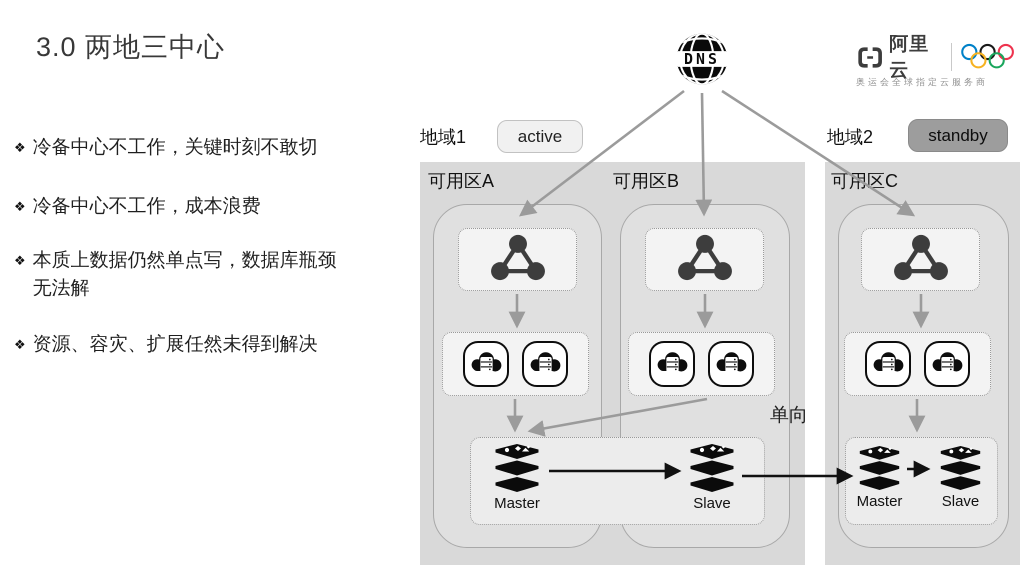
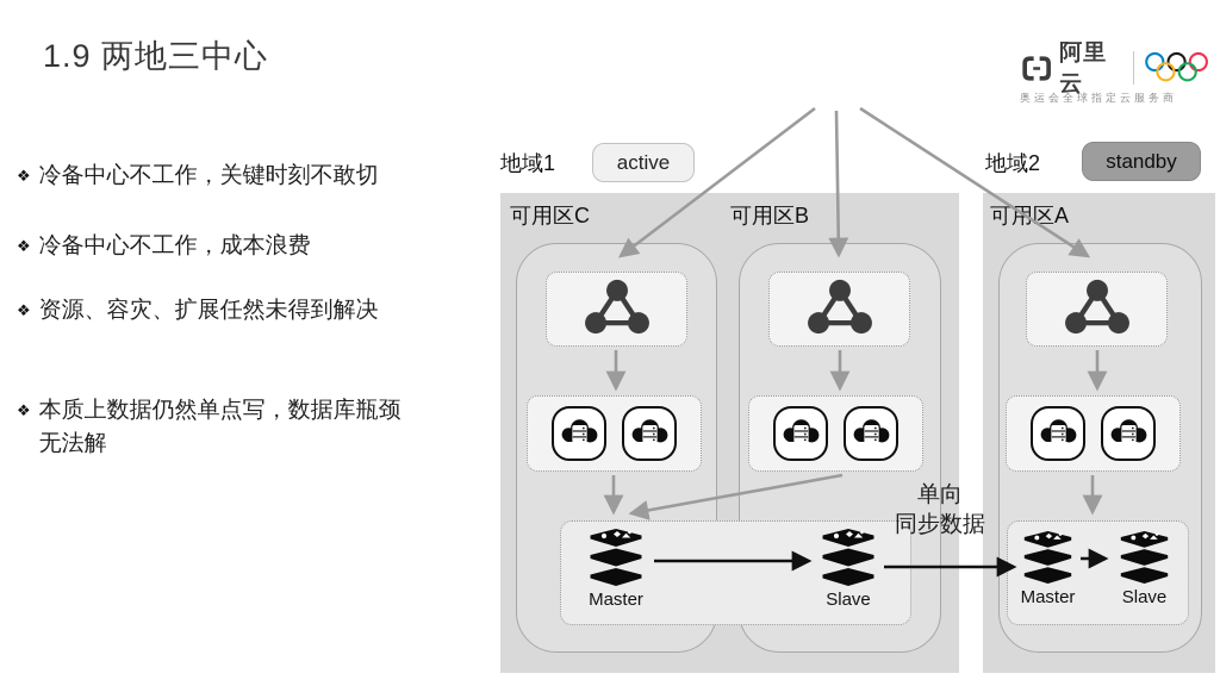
- 3.0 两地三中心
+ 1.9 两地三中心
  ❖
  冷备中心不工作，关键时刻不敢切
  ❖
  冷备中心不工作，成本浪费
  ❖
- 本质上数据仍然单点写，数据库瓶颈无法解
+ 资源、容灾、扩展任然未得到解决
  ❖
- 资源、容灾、扩展任然未得到解决
+ 本质上数据仍然单点写，数据库瓶颈无法解
- DNS
  阿里云
  奥运会全球指定云服务商
  地域1
  active
  地域2
  standby
- 可用区A
+ 可用区C
  可用区B
- 可用区C
+ 可用区A
  Master
  Slave
  Master
  Slave
  单向
+ 同步数据
